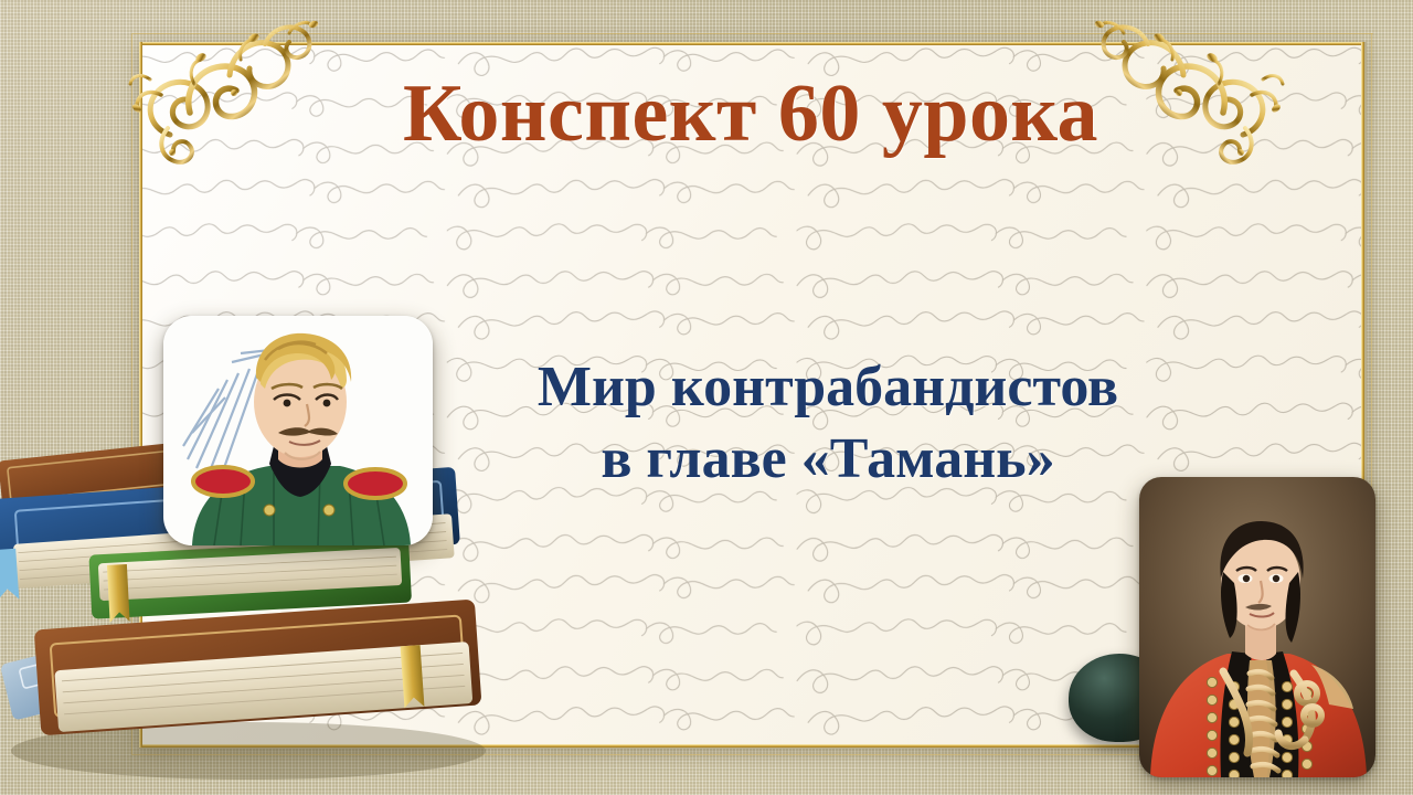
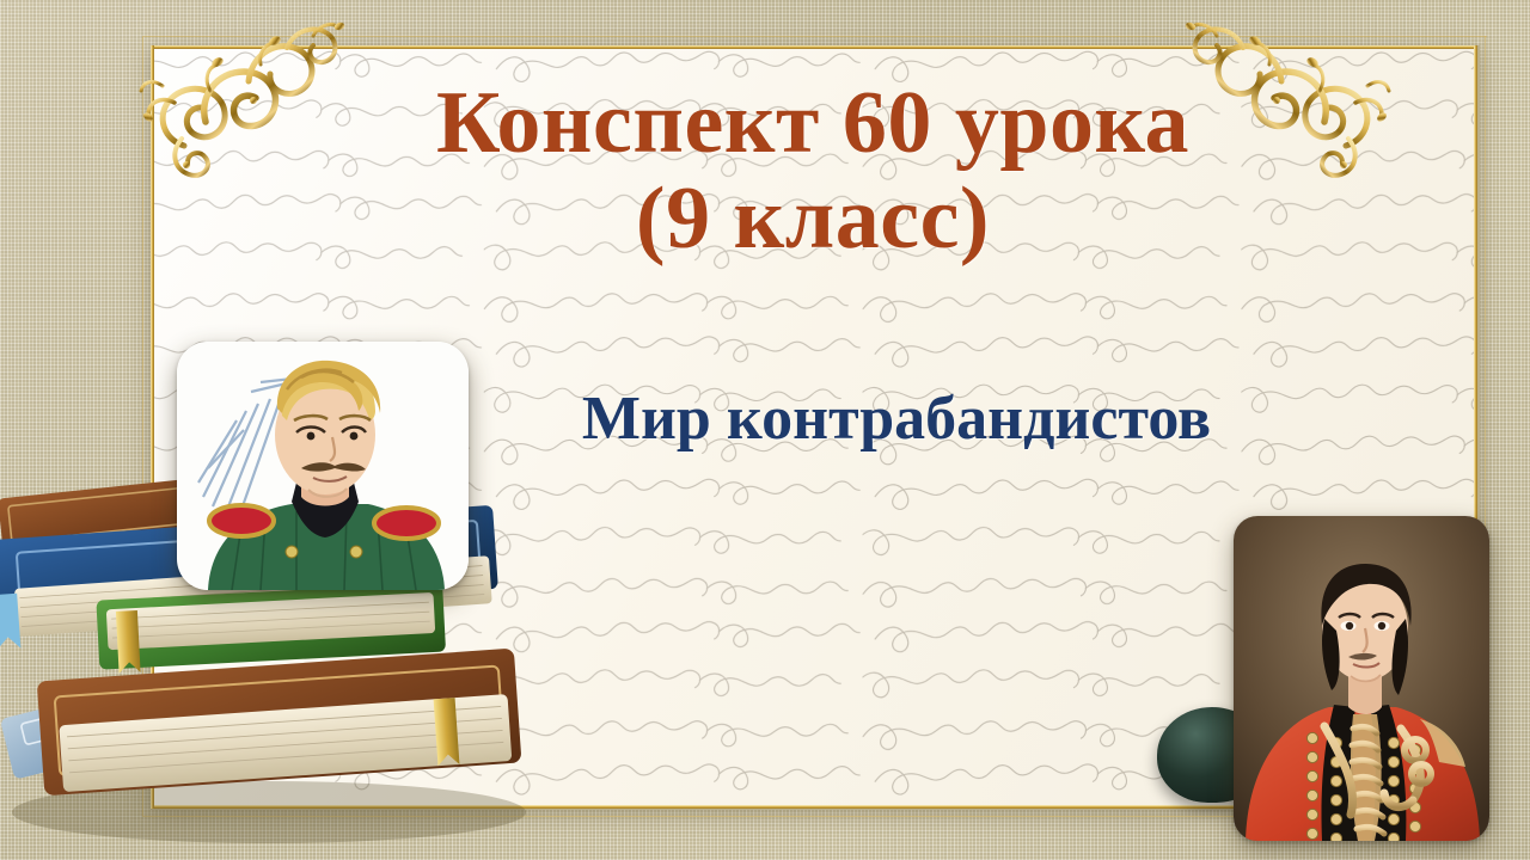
  Конспект 60 урока
+ (9 класс)
  Мир контрабандистов
- в главе «Тамань»
